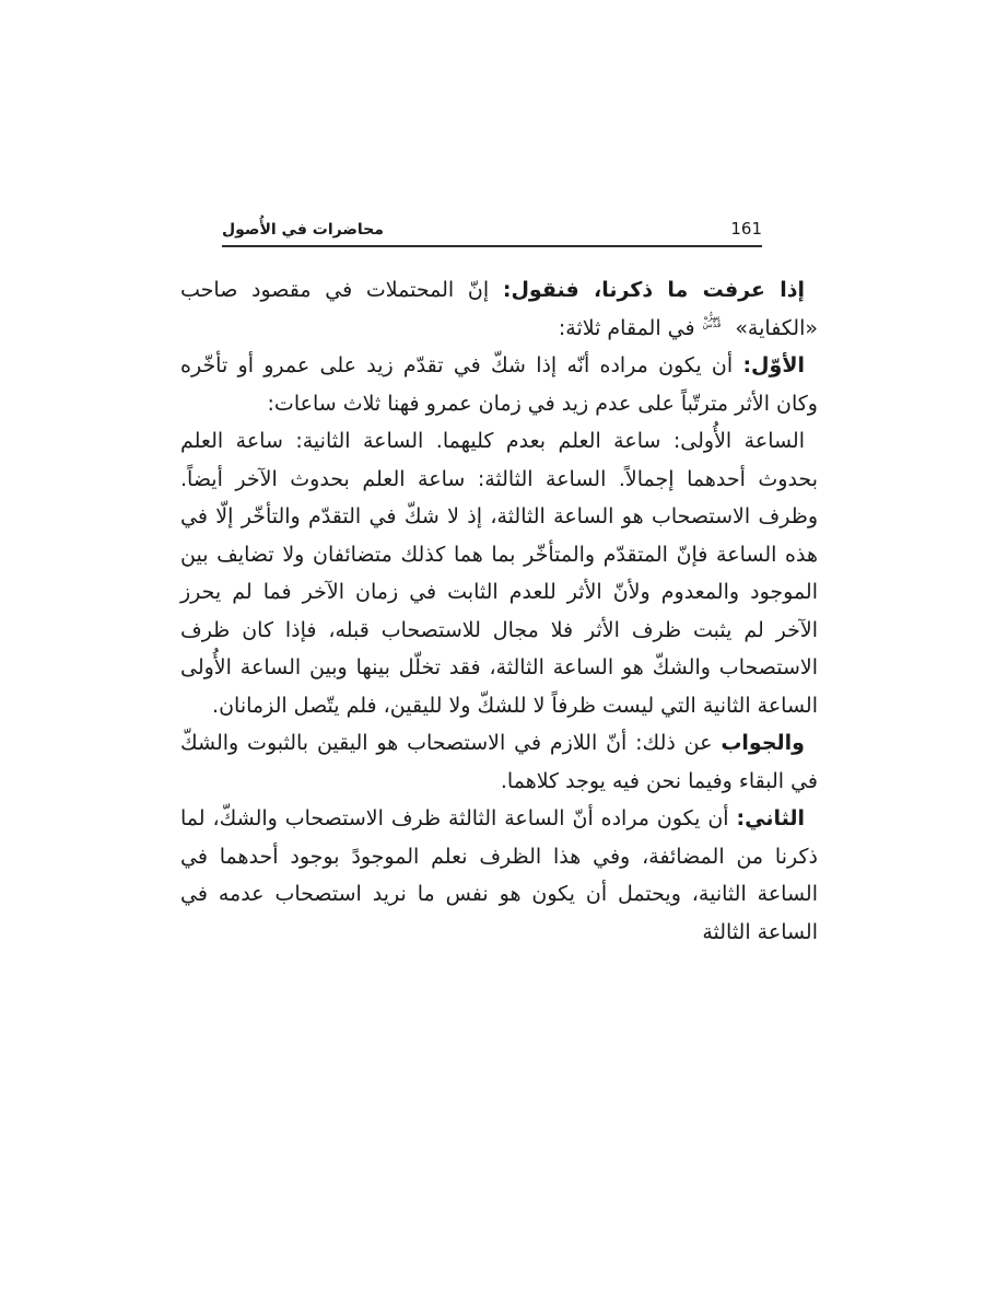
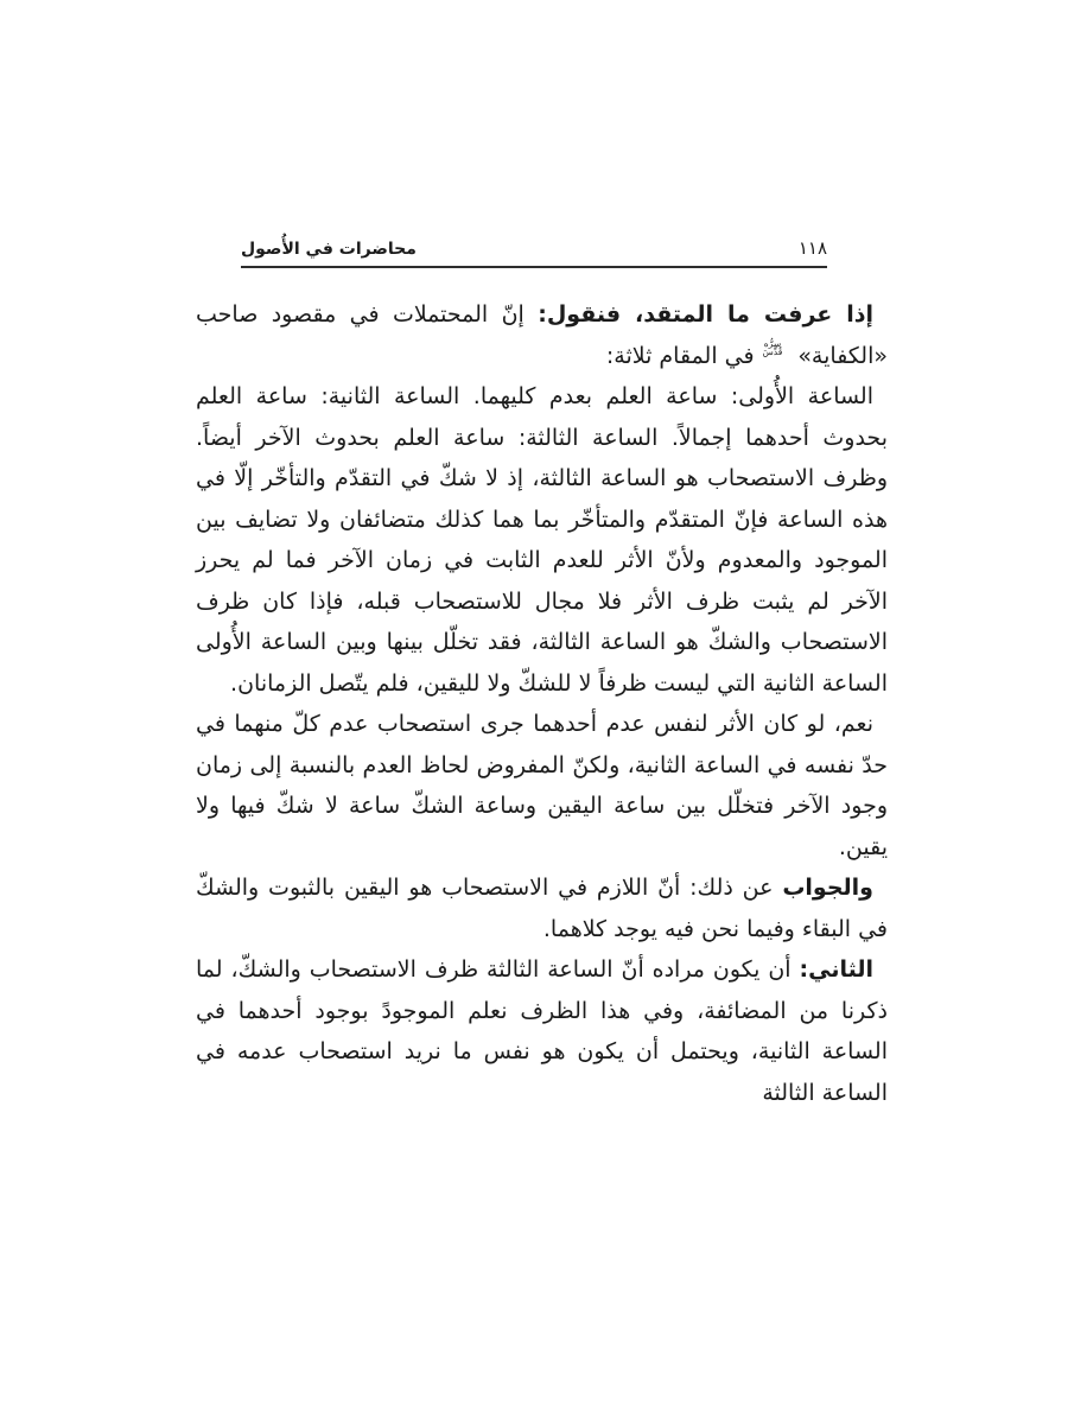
  محاضرات في الأُصول
- 161
+ ١١٨
- إذا عرفت ما ذكرنا، فنقول: إنّ المحتملات في مقصود صاحب «الكفاية»
+ إذا عرفت ما المتقد، فنقول: إنّ المحتملات في مقصود صاحب «الكفاية»
  سِرُّه
  قُدِّسَ
  في المقام ثلاثة:
- الأوّل: أن يكون مراده أنّه إذا شكّ في تقدّم زيد على عمرو أو تأخّره وكان الأثر مترتّباً على عدم زيد في زمان عمرو فهنا ثلاث ساعات:
  الساعة الأُولى: ساعة العلم بعدم كليهما. الساعة الثانية: ساعة العلم بحدوث أحدهما إجمالاً. الساعة الثالثة: ساعة العلم بحدوث الآخر أيضاً. وظرف الاستصحاب هو الساعة الثالثة، إذ لا شكّ في التقدّم والتأخّر إلّا في هذه الساعة فإنّ المتقدّم والمتأخّر بما هما كذلك متضائفان ولا تضايف بين الموجود والمعدوم ولأنّ الأثر للعدم الثابت في زمان الآخر فما لم يحرز الآخر لم يثبت ظرف الأثر فلا مجال للاستصحاب قبله، فإذا كان ظرف الاستصحاب والشكّ هو الساعة الثالثة، فقد تخلّل بينها وبين الساعة الأُولى الساعة الثانية التي ليست ظرفاً لا للشكّ ولا لليقين، فلم يتّصل الزمانان.
+ نعم، لو كان الأثر لنفس عدم أحدهما جرى استصحاب عدم كلّ منهما في حدّ نفسه في الساعة الثانية، ولكنّ المفروض لحاظ العدم بالنسبة إلى زمان وجود الآخر فتخلّل بين ساعة اليقين وساعة الشكّ ساعة لا شكّ فيها ولا يقين.
  والجواب عن ذلك: أنّ اللازم في الاستصحاب هو اليقين بالثبوت والشكّ في البقاء وفيما نحن فيه يوجد كلاهما.
  الثاني: أن يكون مراده أنّ الساعة الثالثة ظرف الاستصحاب والشكّ، لما ذكرنا من المضائفة، وفي هذا الظرف نعلم الموجودً بوجود أحدهما في الساعة الثانية، ويحتمل أن يكون هو نفس ما نريد استصحاب عدمه في الساعة الثالثة
